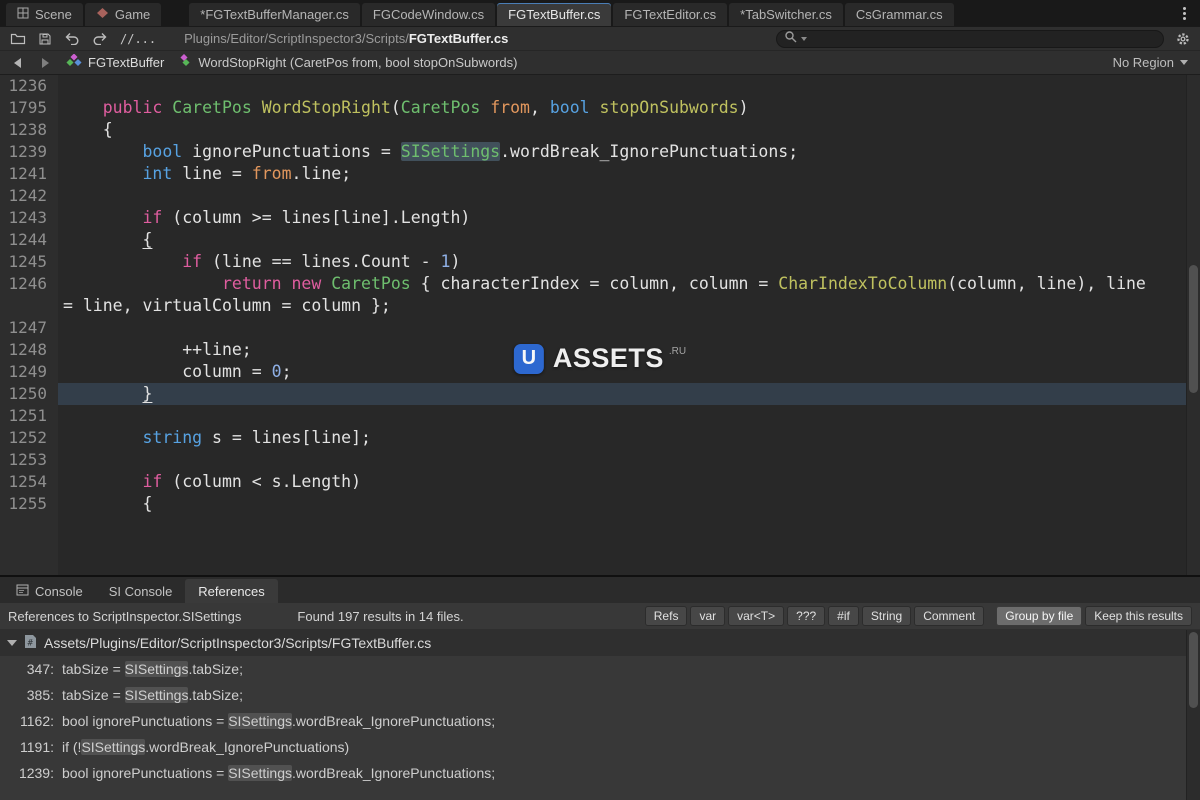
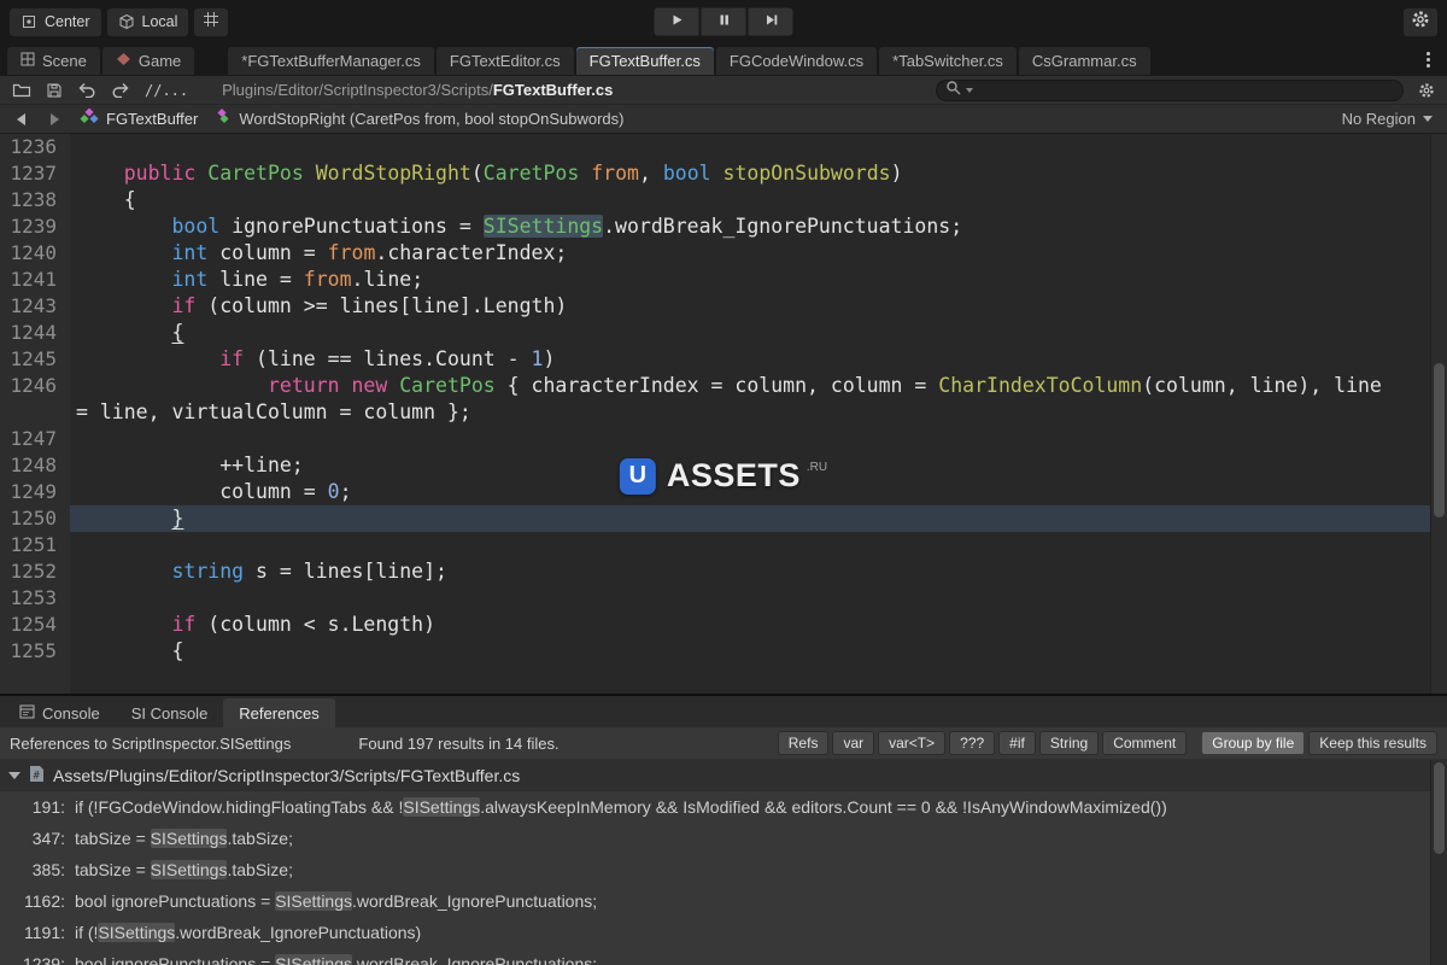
+ Center
+ Local
  Scene
  Game
  *FGTextBufferManager.cs
- FGCodeWindow.cs
+ FGTextEditor.cs
  FGTextBuffer.cs
- FGTextEditor.cs
+ FGCodeWindow.cs
  *TabSwitcher.cs
  CsGrammar.cs
  //...
  Plugins/Editor/ScriptInspector3/Scripts/FGTextBuffer.cs
  FGTextBuffer
  WordStopRight (CaretPos from, bool stopOnSubwords)
  No Region
  1236
- 1795
+ 1237
  public CaretPos WordStopRight(CaretPos from, bool stopOnSubwords)
  1238
  {
  1239
  bool ignorePunctuations = SISettings.wordBreak_IgnorePunctuations;
+ 1240
+ int column = from.characterIndex;
  1241
  int line = from.line;
- 1242
  1243
  if (column >= lines[line].Length)
  1244
  {
  1245
  if (line == lines.Count - 1)
  1246
  return new CaretPos { characterIndex = column, column = CharIndexToColumn(column, line), line
  = line, virtualColumn = column };
  1247
  1248
  ++line;
  1249
  column = 0;
  1250
  }
  1251
  1252
  string s = lines[line];
  1253
  1254
  if (column < s.Length)
  1255
  {
  U
  ASSETS
  .RU
  Console
  SI Console
  References
  References to ScriptInspector.SISettings
  Found 197 results in 14 files.
  Refs
  var
  var<T>
  ???
  #if
  String
  Comment
  Group by file
  Keep this results
  #
  Assets/Plugins/Editor/ScriptInspector3/Scripts/FGTextBuffer.cs
+ 191:
+ if (!FGCodeWindow.hidingFloatingTabs && !SISettings.alwaysKeepInMemory && IsModified && editors.Count == 0 && !IsAnyWindowMaximized())
  347:
  tabSize = SISettings.tabSize;
  385:
  tabSize = SISettings.tabSize;
  1162:
  bool ignorePunctuations = SISettings.wordBreak_IgnorePunctuations;
  1191:
  if (!SISettings.wordBreak_IgnorePunctuations)
  1239:
  bool ignorePunctuations = SISettings.wordBreak_IgnorePunctuations;
